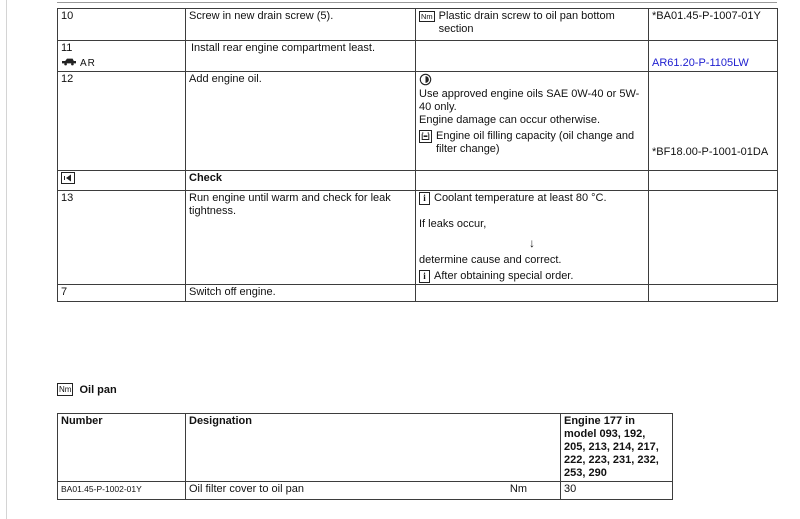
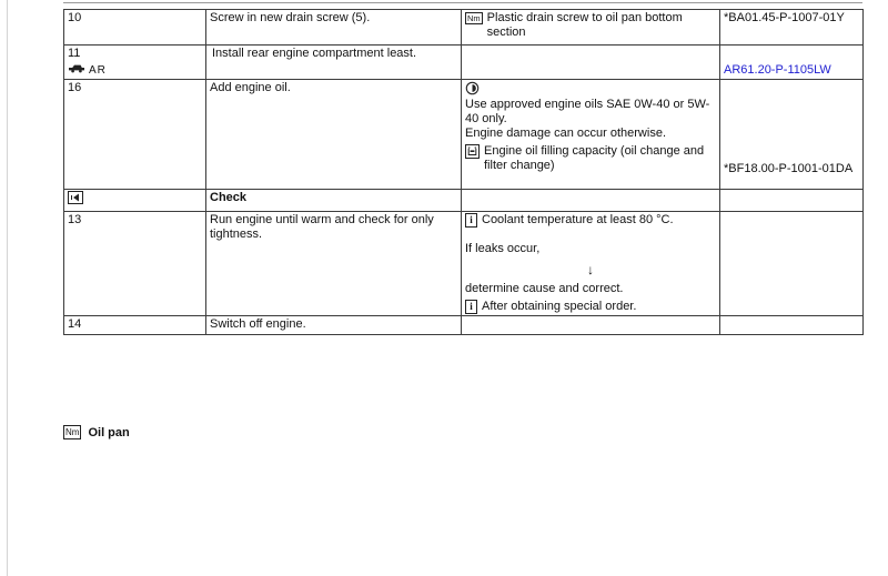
  10	Screw in new drain screw (5).	Nm Plastic drain screw to oil pan bottom section	*BA01.45-P-1007-01Y
  11 AR	Install rear engine compartment least.		AR61.20-P-1105LW
- 12	Add engine oil.	Use approved engine oils SAE 0W-40 or 5W-40 only. Engine damage can occur otherwise. Engine oil filling capacity (oil change and filter change)	*BF18.00-P-1001-01DA
+ 16	Add engine oil.	Use approved engine oils SAE 0W-40 or 5W-40 only. Engine damage can occur otherwise. Engine oil filling capacity (oil change and filter change)	*BF18.00-P-1001-01DA
  	Check
- 13	Run engine until warm and check for leak tightness.	i Coolant temperature at least 80 °C. If leaks occur, ↓ determine cause and correct. i After obtaining special order.
+ 13	Run engine until warm and check for only tightness.	i Coolant temperature at least 80 °C. If leaks occur, ↓ determine cause and correct. i After obtaining special order.
- 7	Switch off engine.
+ 14	Switch off engine.
  Nm
  Oil pan
- Number	Designation	Engine 177 in model 093, 192, 205, 213, 214, 217, 222, 223, 231, 232, 253, 290
- BA01.45-P-1002-01Y	Oil filter cover to oil pan Nm	30
